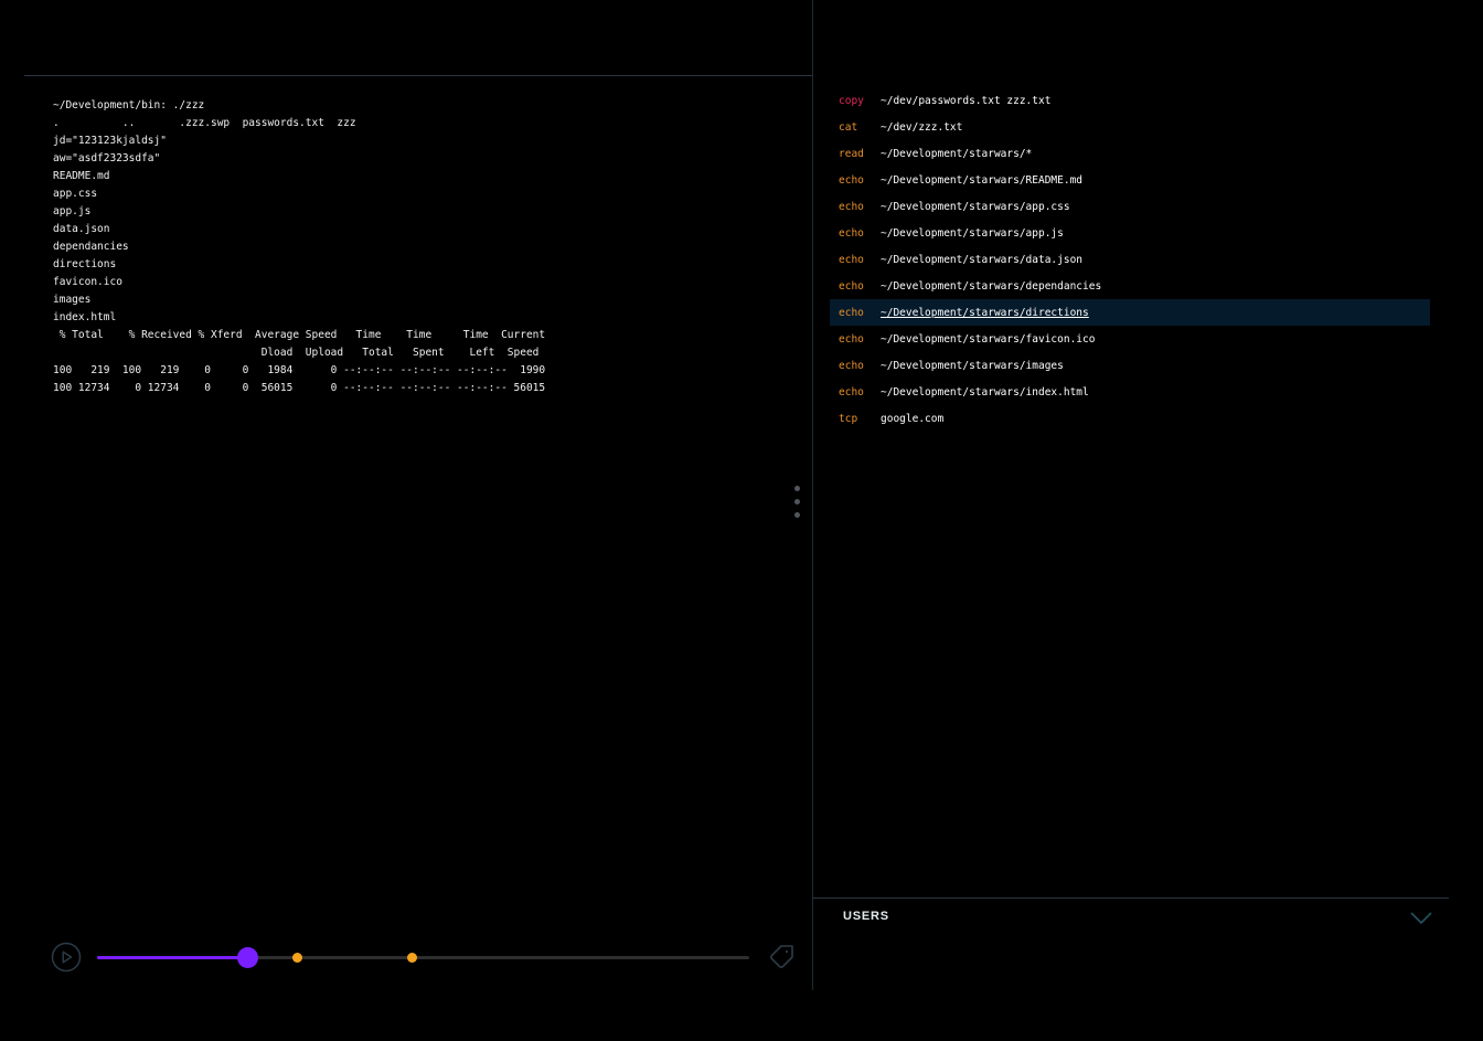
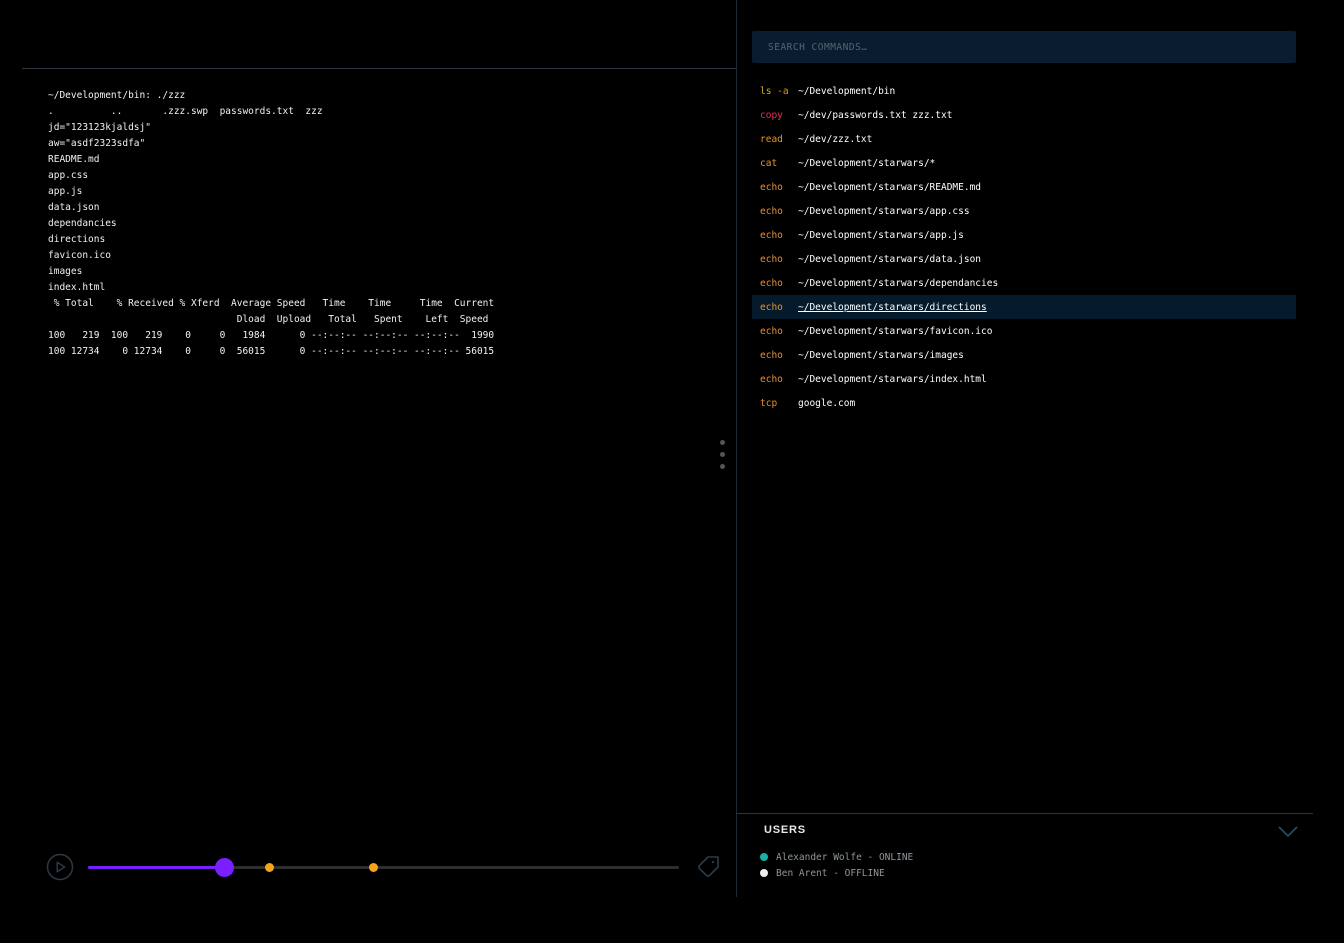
  ~/Development/bin: ./zzz
  . .. .zzz.swp passwords.txt zzz
  jd="123123kjaldsj"
  aw="asdf2323sdfa"
  README.md
  app.css
  app.js
  data.json
  dependancies
  directions
  favicon.ico
  images
  index.html
  % Total % Received % Xferd Average Speed Time Time Time Current
  Dload Upload Total Spent Left Speed
  100 219 100 219 0 0 1984 0 --:--:-- --:--:-- --:--:-- 1990
  100 12734 0 12734 0 0 56015 0 --:--:-- --:--:-- --:--:-- 56015
+ SEARCH COMMANDS…
+ ls -a
+ ~/Development/bin
  copy
  ~/dev/passwords.txt zzz.txt
- cat
+ read
  ~/dev/zzz.txt
- read
+ cat
  ~/Development/starwars/*
  echo
  ~/Development/starwars/README.md
  echo
  ~/Development/starwars/app.css
  echo
  ~/Development/starwars/app.js
  echo
  ~/Development/starwars/data.json
  echo
  ~/Development/starwars/dependancies
  echo
  ~/Development/starwars/directions
  echo
  ~/Development/starwars/favicon.ico
  echo
  ~/Development/starwars/images
  echo
  ~/Development/starwars/index.html
  tcp
  google.com
  USERS
+ Alexander Wolfe - ONLINE
+ Ben Arent - OFFLINE
